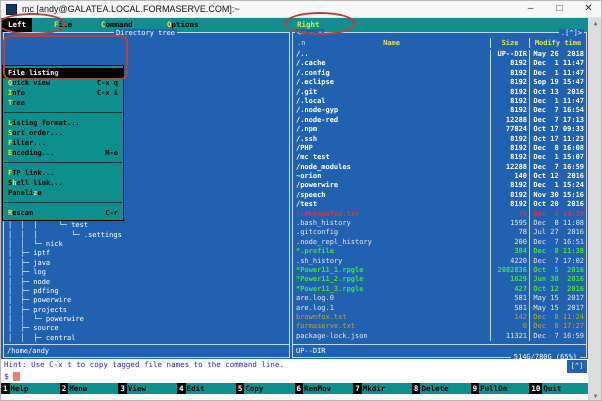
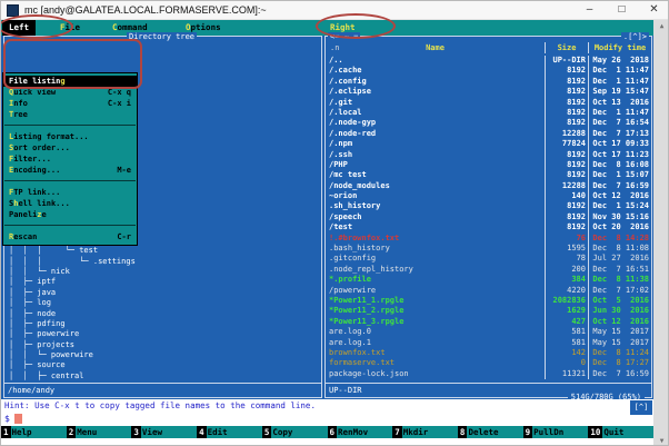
  mc [andy@GALATEA.LOCAL.FORMASERVE.COM]:~
  –
  □
  ✕
  Left
  File
  Command
  Options
  Right
  Directory tree
  │ │ │ └─ test
  │ │ │ └─ .settings
  │ │ └─ nick
  │ ├─ iptf
  │ ├─ java
  │ ├─ log
  │ ├─ node
  │ ├─ pdfing
  │ ├─ powerwire
  │ ├─ projects
  │ │ └─ powerwire
  │ ├─ source
  │ │ ├─ central
  /home/andy
  <= ~ =
  .[^]>
  .n
  Name
  Size
  Modify time
  /..
  UP--DIR
  May 26 2018
  /.cache
  8192
  Dec 1 11:47
  /.config
  8192
  Dec 1 11:47
  /.eclipse
  8192
  Sep 19 15:47
  /.git
  8192
  Oct 13 2016
  /.local
  8192
  Dec 1 11:47
  /.node-gyp
  8192
  Dec 7 16:54
  /.node-red
  12288
  Dec 7 17:13
  /.npm
  77824
  Oct 17 09:33
  /.ssh
  8192
  Oct 17 11:23
  /PHP
  8192
  Dec 8 16:08
  /mc test
  8192
  Dec 1 15:07
  /node_modules
  12288
  Dec 7 16:59
  ~orion
  140
  Oct 12 2016
- /powerwire
+ .sh_history
  8192
  Dec 1 15:24
  /speech
  8192
  Nov 30 15:16
  /test
  8192
  Oct 20 2016
  !.#brownfox.txt
  76
  Dec 8 14:28
  .bash_history
  1595
  Dec 8 11:08
  .gitconfig
  78
  Jul 27 2016
  .node_repl_history
  200
  Dec 7 16:51
  *.profile
  384
  Dec 8 11:38
- .sh_history
+ /powerwire
  4220
  Dec 7 17:02
  *Power11_1.rpgle
  2082836
  Oct 5 2016
  *Power11_2.rpgle
  1629
  Jun 30 2016
  *Power11_3.rpgle
  427
  Oct 12 2016
  are.log.0
  581
  May 15 2017
  are.log.1
  581
  May 15 2017
  brownfox.txt
  142
  Dec 8 11:24
  formaserve.txt
  0
  Dec 8 17:27
  package-lock.json
  11321
  Dec 7 16:59
  UP--DIR
  514G/780G (65%)
  File listing
  Quick view
  C-x q
  Info
  C-x i
  Tree
  Listing format...
  Sort order...
  Filter...
  Encoding...
  M-e
  FTP link...
  Shell link...
  Panelize
  Rescan
  C-r
  Hint: Use C-x t to copy tagged file names to the command line.
  $
  [^]
  1
  Help
  2
  Menu
  3
  View
  4
  Edit
  5
  Copy
  6
  RenMov
  7
  Mkdir
  8
  Delete
  9
  PullDn
  10
  Quit
